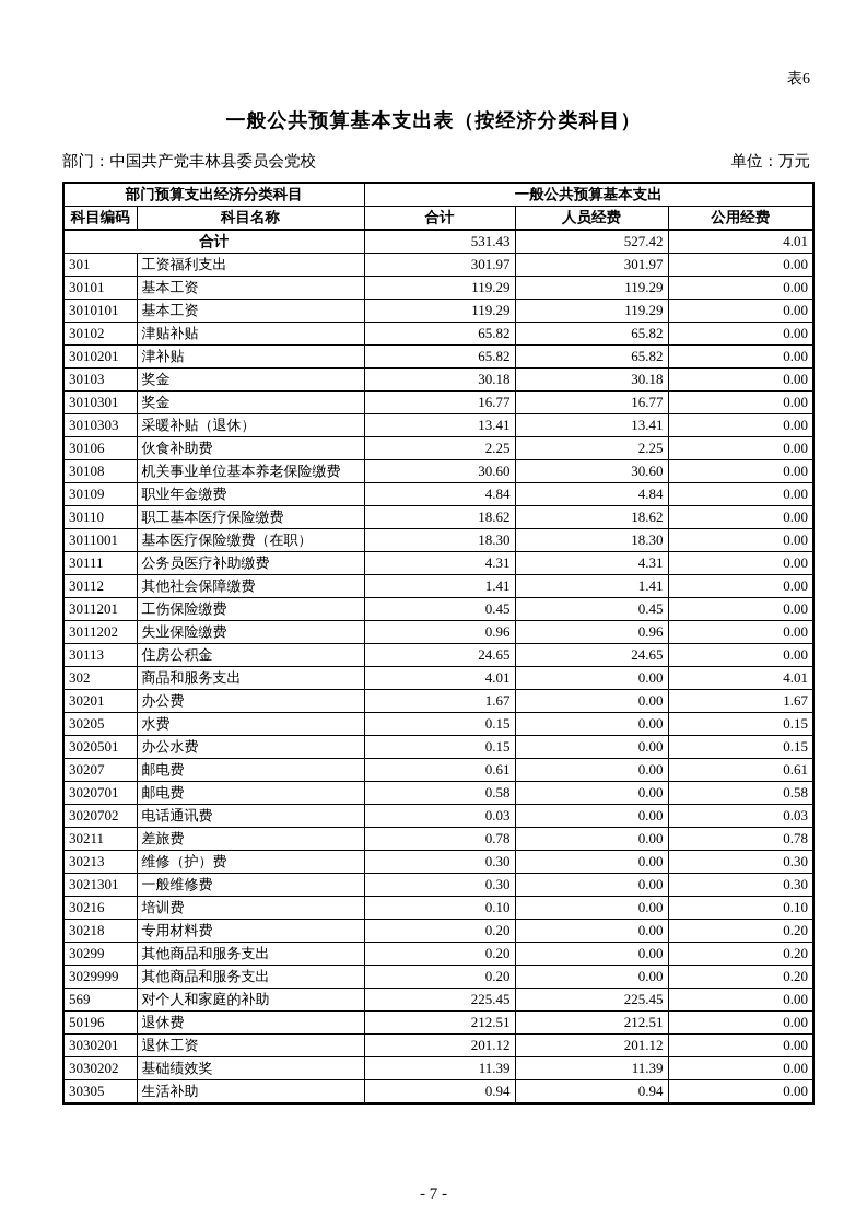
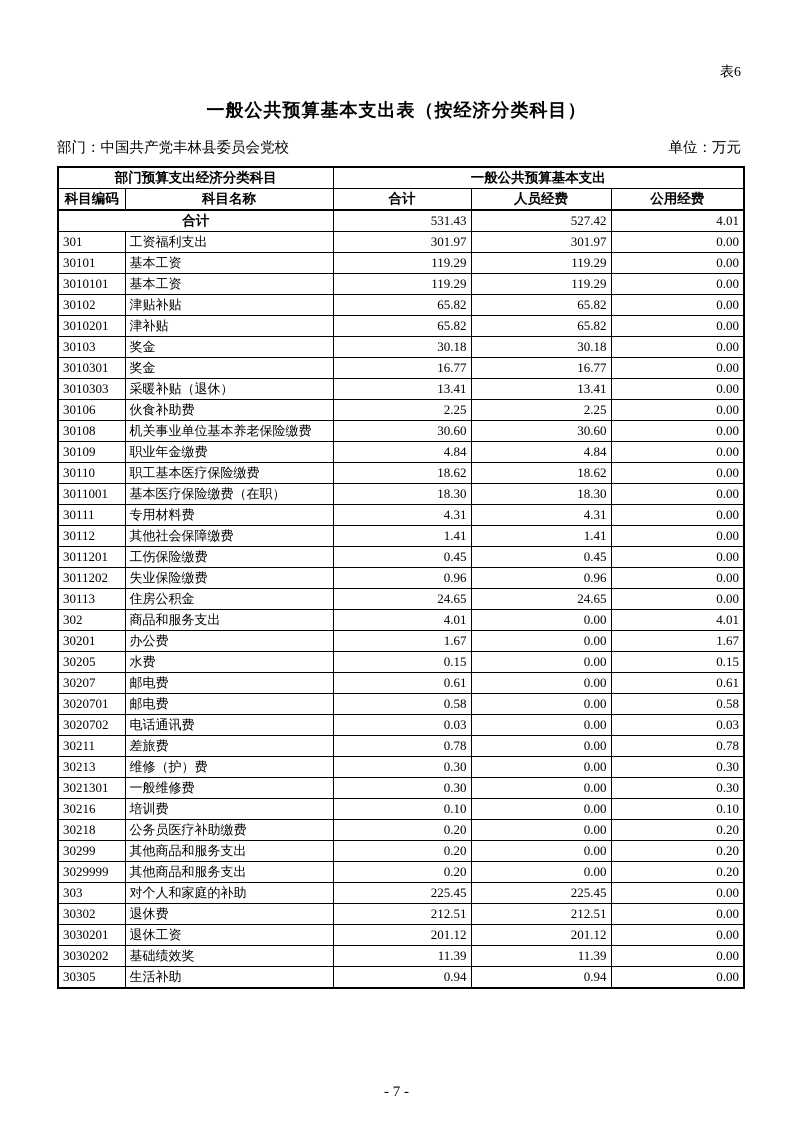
  表6
  一般公共预算基本支出表（按经济分类科目）
  部门：中国共产党丰林县委员会党校
  单位：万元
  部门预算支出经济分类科目	一般公共预算基本支出
  科目编码	科目名称	合计	人员经费	公用经费
  合计	531.43	527.42	4.01
  301	工资福利支出	301.97	301.97	0.00
  30101	基本工资	119.29	119.29	0.00
  3010101	基本工资	119.29	119.29	0.00
  30102	津贴补贴	65.82	65.82	0.00
  3010201	津补贴	65.82	65.82	0.00
  30103	奖金	30.18	30.18	0.00
  3010301	奖金	16.77	16.77	0.00
  3010303	采暖补贴（退休）	13.41	13.41	0.00
  30106	伙食补助费	2.25	2.25	0.00
  30108	机关事业单位基本养老保险缴费	30.60	30.60	0.00
  30109	职业年金缴费	4.84	4.84	0.00
  30110	职工基本医疗保险缴费	18.62	18.62	0.00
  3011001	基本医疗保险缴费（在职）	18.30	18.30	0.00
- 30111	公务员医疗补助缴费	4.31	4.31	0.00
+ 30111	专用材料费	4.31	4.31	0.00
  30112	其他社会保障缴费	1.41	1.41	0.00
  3011201	工伤保险缴费	0.45	0.45	0.00
  3011202	失业保险缴费	0.96	0.96	0.00
  30113	住房公积金	24.65	24.65	0.00
  302	商品和服务支出	4.01	0.00	4.01
  30201	办公费	1.67	0.00	1.67
  30205	水费	0.15	0.00	0.15
- 3020501	办公水费	0.15	0.00	0.15
  30207	邮电费	0.61	0.00	0.61
  3020701	邮电费	0.58	0.00	0.58
  3020702	电话通讯费	0.03	0.00	0.03
  30211	差旅费	0.78	0.00	0.78
  30213	维修（护）费	0.30	0.00	0.30
  3021301	一般维修费	0.30	0.00	0.30
  30216	培训费	0.10	0.00	0.10
- 30218	专用材料费	0.20	0.00	0.20
+ 30218	公务员医疗补助缴费	0.20	0.00	0.20
  30299	其他商品和服务支出	0.20	0.00	0.20
  3029999	其他商品和服务支出	0.20	0.00	0.20
- 569	对个人和家庭的补助	225.45	225.45	0.00
+ 303	对个人和家庭的补助	225.45	225.45	0.00
- 50196	退休费	212.51	212.51	0.00
+ 30302	退休费	212.51	212.51	0.00
  3030201	退休工资	201.12	201.12	0.00
  3030202	基础绩效奖	11.39	11.39	0.00
  30305	生活补助	0.94	0.94	0.00
  - 7 -
